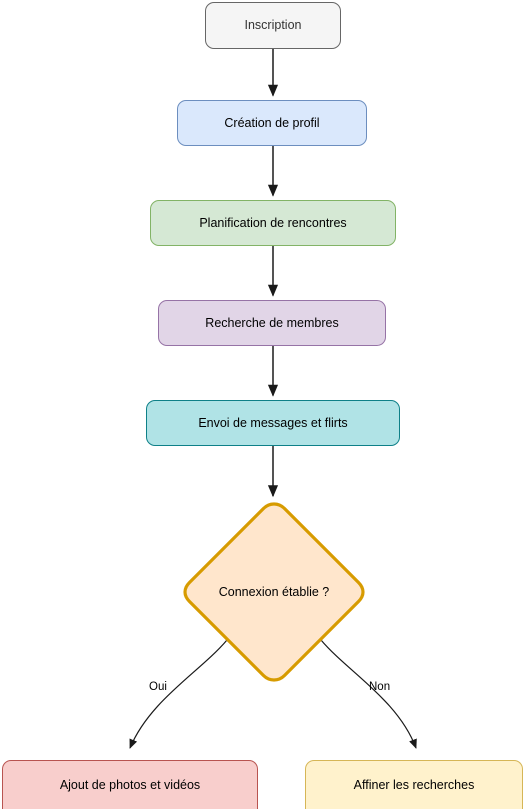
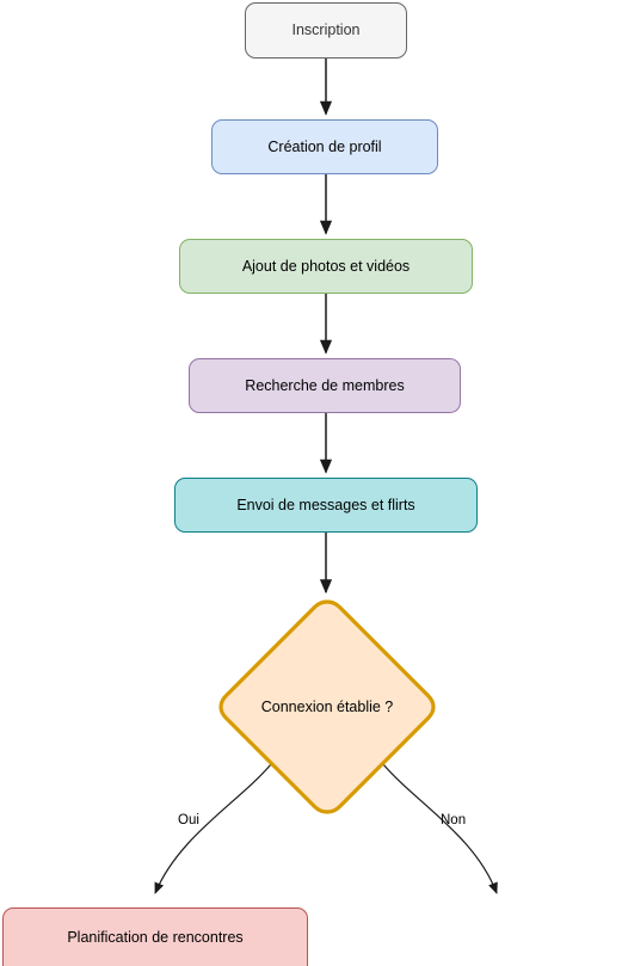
  Inscription
  Création de profil
- Planification de rencontres
+ Ajout de photos et vidéos
  Recherche de membres
  Envoi de messages et flirts
  Connexion établie ?
  Oui
  Non
- Ajout de photos et vidéos
+ Planification de rencontres
- Affiner les recherches
